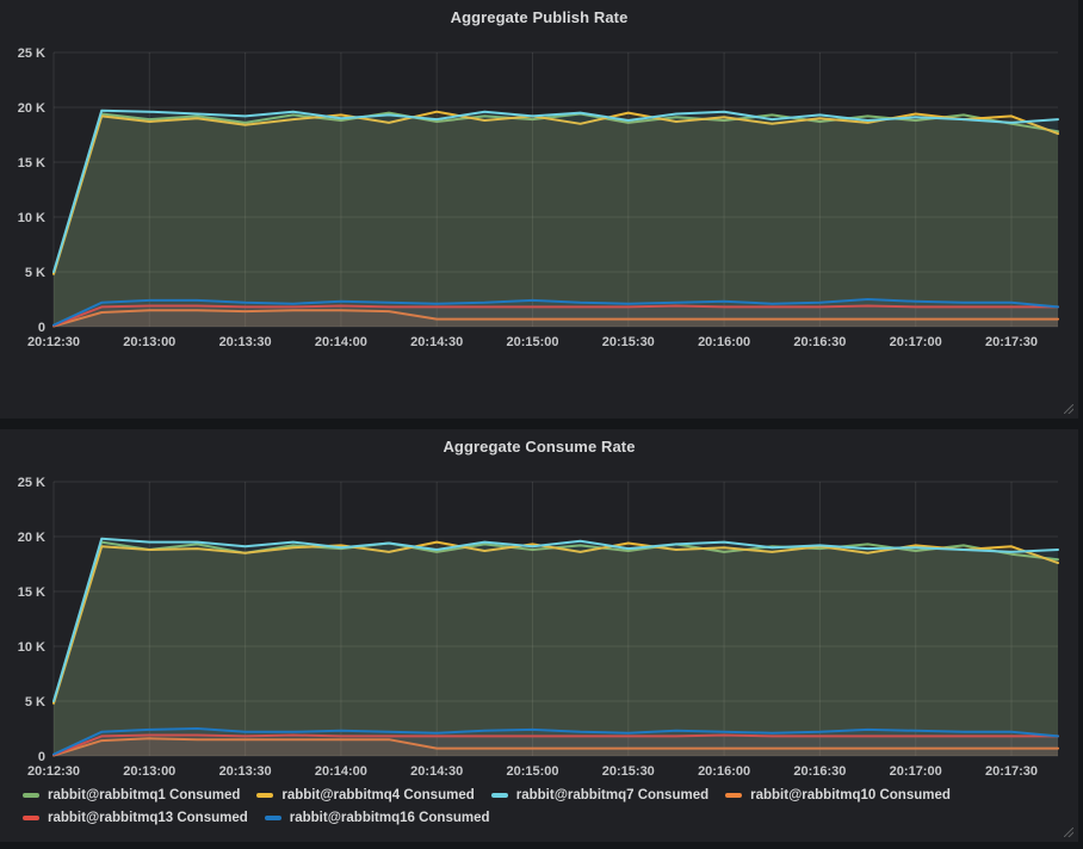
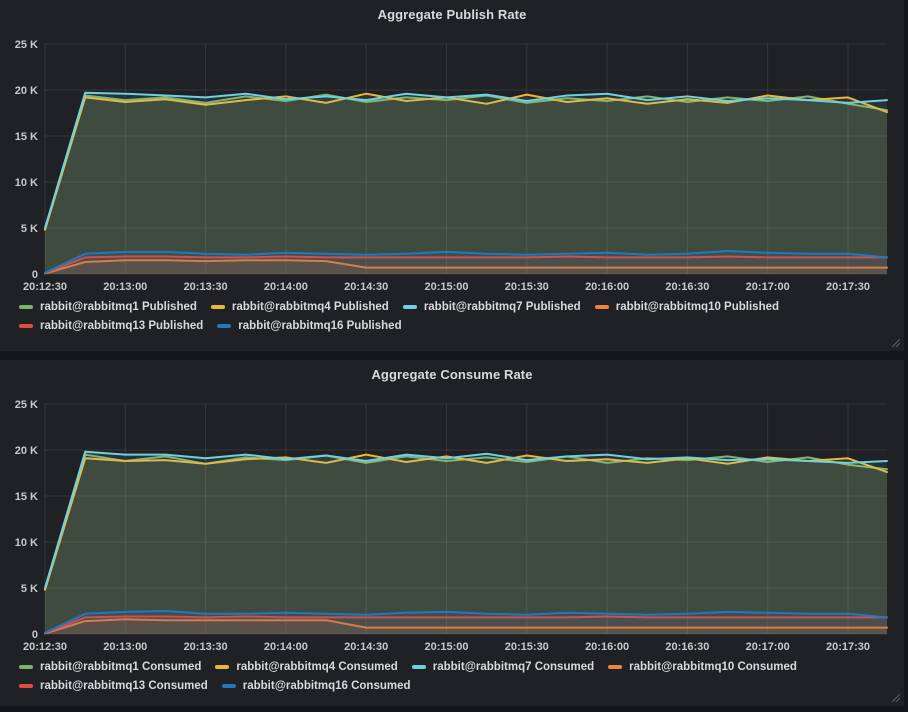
  Aggregate Publish Rate
  0
  5 K
  10 K
  15 K
  20 K
  25 K
  20:12:30
  20:13:00
  20:13:30
  20:14:00
  20:14:30
  20:15:00
  20:15:30
  20:16:00
  20:16:30
  20:17:00
  20:17:30
+ rabbit@rabbitmq1 Published
+ rabbit@rabbitmq4 Published
+ rabbit@rabbitmq7 Published
+ rabbit@rabbitmq10 Published
+ rabbit@rabbitmq13 Published
+ rabbit@rabbitmq16 Published
  Aggregate Consume Rate
  0
  5 K
  10 K
  15 K
  20 K
  25 K
  20:12:30
  20:13:00
  20:13:30
  20:14:00
  20:14:30
  20:15:00
  20:15:30
  20:16:00
  20:16:30
  20:17:00
  20:17:30
  rabbit@rabbitmq1 Consumed
  rabbit@rabbitmq4 Consumed
  rabbit@rabbitmq7 Consumed
  rabbit@rabbitmq10 Consumed
  rabbit@rabbitmq13 Consumed
  rabbit@rabbitmq16 Consumed
